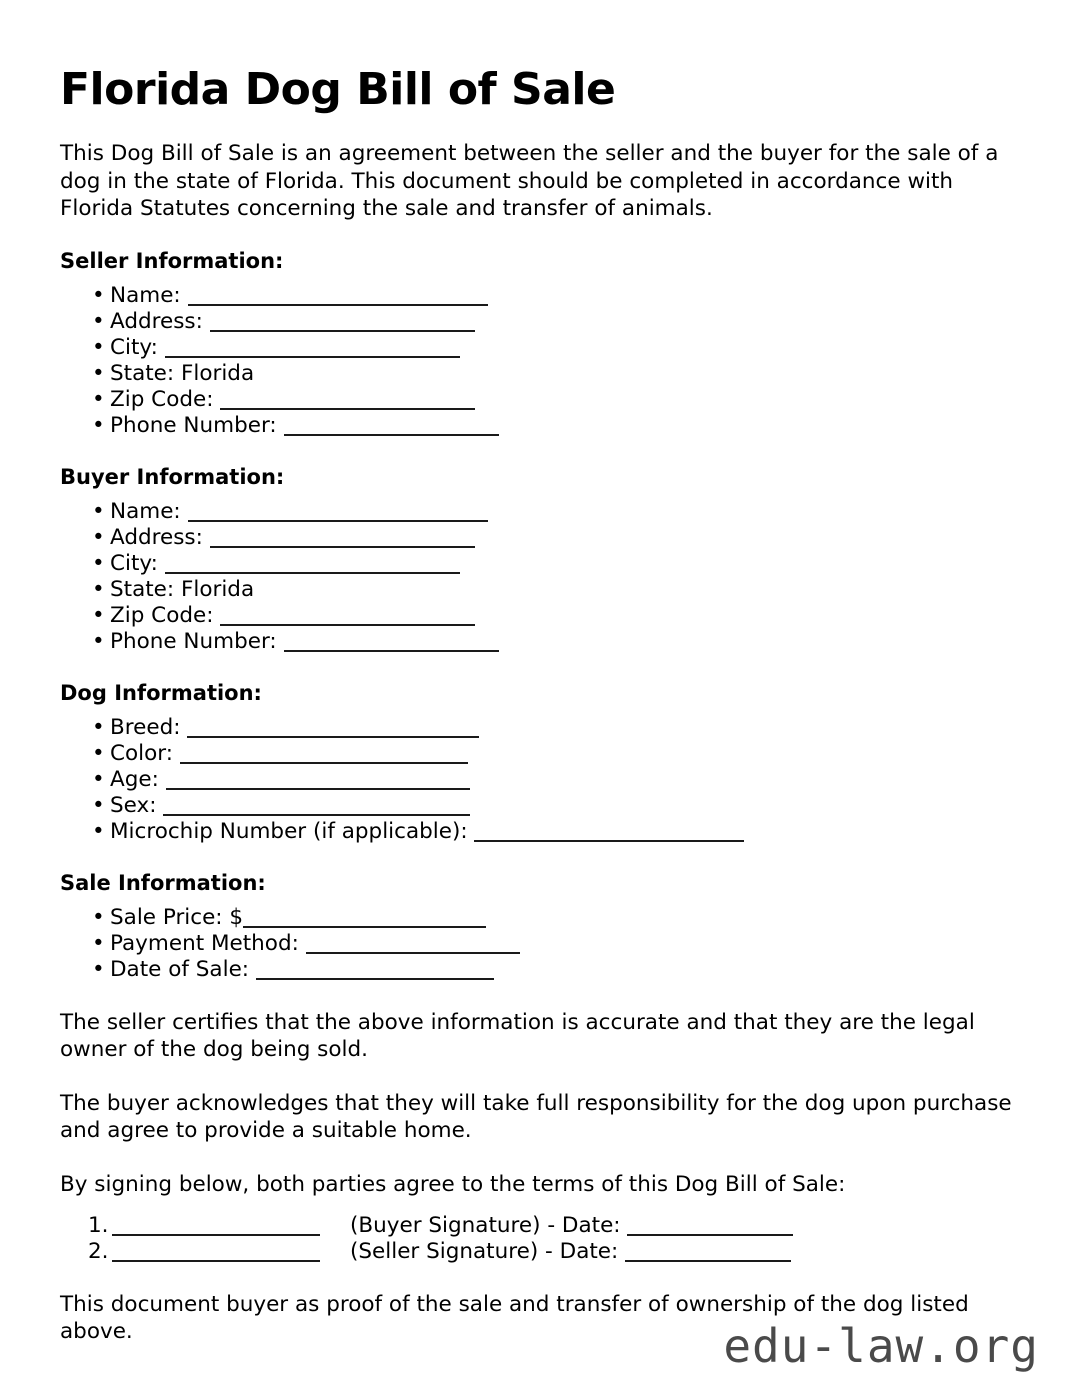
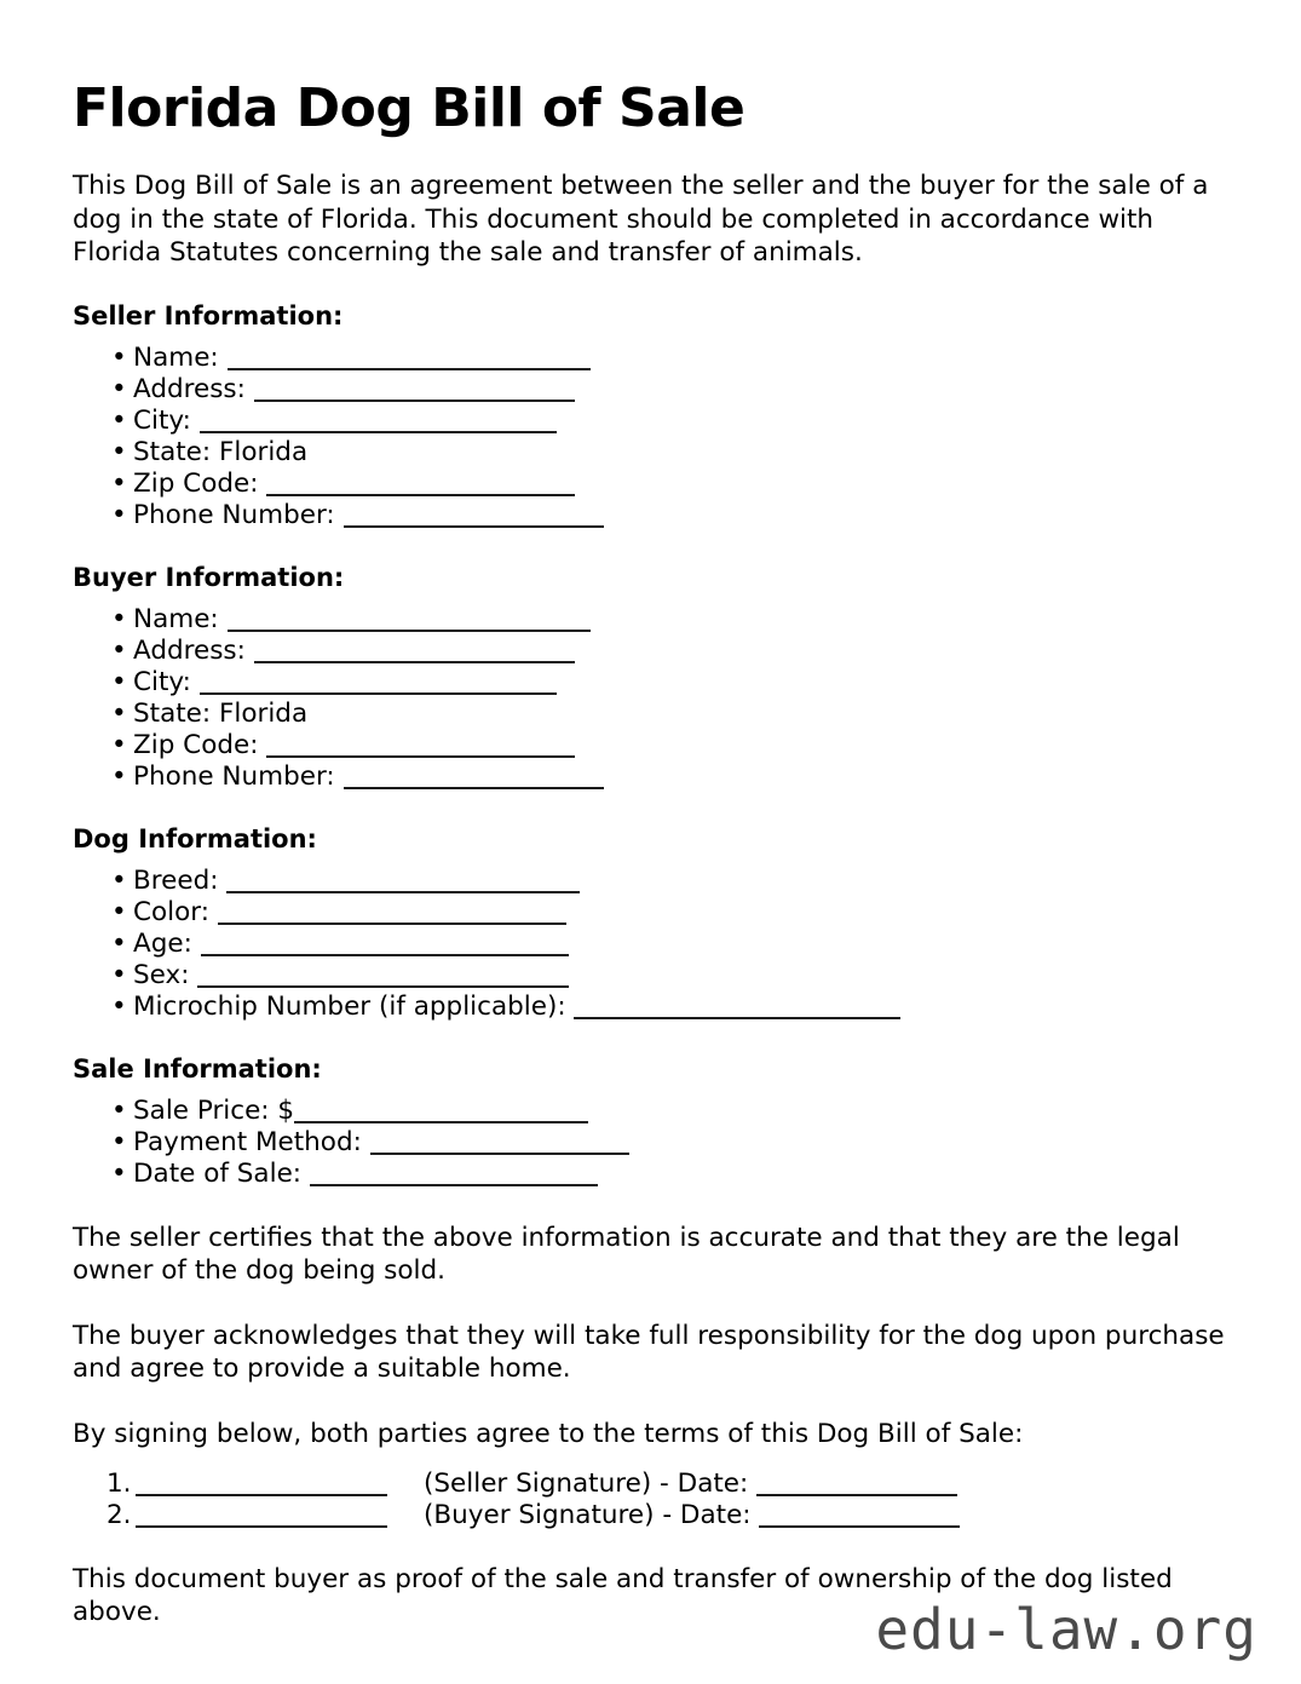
  Florida Dog Bill of Sale
  This Dog Bill of Sale is an agreement between the seller and the buyer for the sale of a dog in the state of Florida. This document should be completed in accordance with Florida Statutes concerning the sale and transfer of animals.
  Seller Information:
  •
  Name:
  •
  Address:
  •
  City:
  •
  State: Florida
  •
  Zip Code:
  •
  Phone Number:
  Buyer Information:
  •
  Name:
  •
  Address:
  •
  City:
  •
  State: Florida
  •
  Zip Code:
  •
  Phone Number:
  Dog Information:
  •
  Breed:
  •
  Color:
  •
  Age:
  •
  Sex:
  •
  Microchip Number (if applicable):
  Sale Information:
  •
  Sale Price: $
  •
  Payment Method:
  •
  Date of Sale:
  The seller certifies that the above information is accurate and that they are the legal owner of the dog being sold.
  The buyer acknowledges that they will take full responsibility for the dog upon purchase and agree to provide a suitable home.
  By signing below, both parties agree to the terms of this Dog Bill of Sale:
  1.
- (Buyer Signature) - Date:
+ (Seller Signature) - Date:
  2.
- (Seller Signature) - Date:
+ (Buyer Signature) - Date:
  This document buyer as proof of the sale and transfer of ownership of the dog listed above.
  edu-law.org
